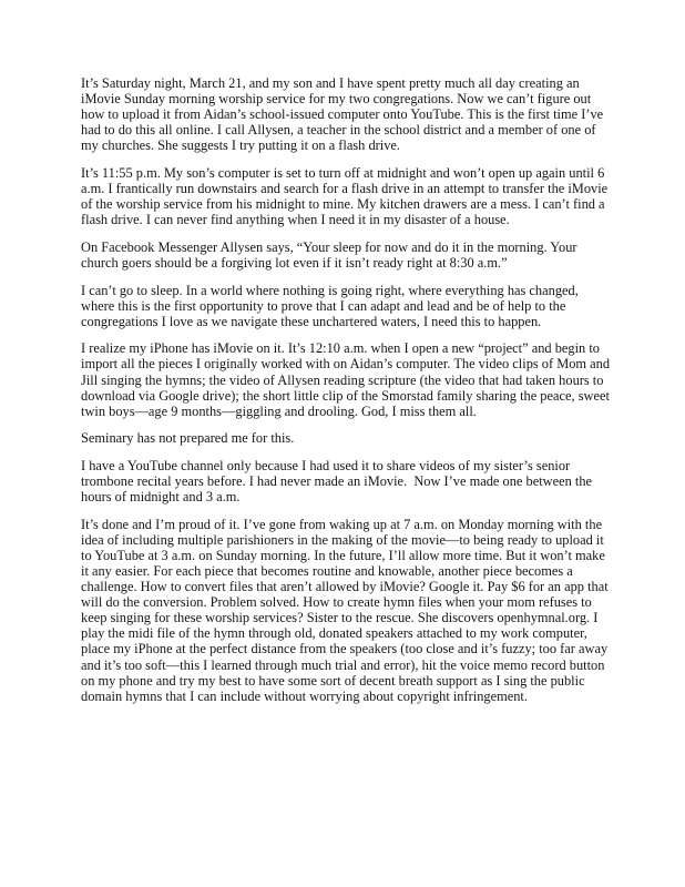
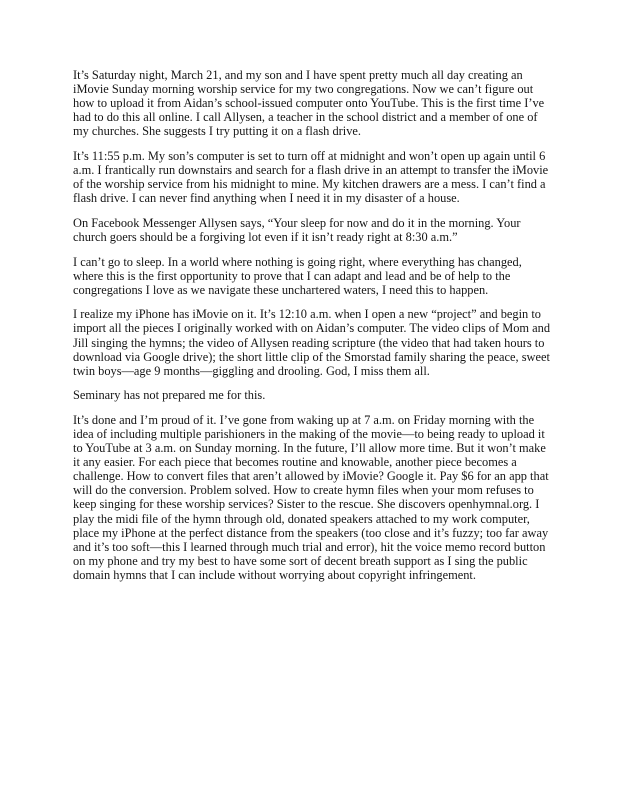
  It’s Saturday night, March 21, and my son and I have spent pretty much all day creating an iMovie Sunday morning worship service for my two congregations. Now we can’t figure out how to upload it from Aidan’s school-issued computer onto YouTube. This is the first time I’ve had to do this all online. I call Allysen, a teacher in the school district and a member of one of my churches. She suggests I try putting it on a flash drive.
  It’s 11:55 p.m. My son’s computer is set to turn off at midnight and won’t open up again until 6 a.m. I frantically run downstairs and search for a flash drive in an attempt to transfer the iMovie of the worship service from his midnight to mine. My kitchen drawers are a mess. I can’t find a flash drive. I can never find anything when I need it in my disaster of a house.
  On Facebook Messenger Allysen says, “Your sleep for now and do it in the morning. Your church goers should be a forgiving lot even if it isn’t ready right at 8:30 a.m.”
  I can’t go to sleep. In a world where nothing is going right, where everything has changed, where this is the first opportunity to prove that I can adapt and lead and be of help to the congregations I love as we navigate these unchartered waters, I need this to happen.
  I realize my iPhone has iMovie on it. It’s 12:10 a.m. when I open a new “project” and begin to import all the pieces I originally worked with on Aidan’s computer. The video clips of Mom and Jill singing the hymns; the video of Allysen reading scripture (the video that had taken hours to download via Google drive); the short little clip of the Smorstad family sharing the peace, sweet twin boys—age 9 months—giggling and drooling. God, I miss them all.
  Seminary has not prepared me for this.
- I have a YouTube channel only because I had used it to share videos of my sister’s senior trombone recital years before. I had never made an iMovie. Now I’ve made one between the hours of midnight and 3 a.m.
- It’s done and I’m proud of it. I’ve gone from waking up at 7 a.m. on Monday morning with the idea of including multiple parishioners in the making of the movie—to being ready to upload it to YouTube at 3 a.m. on Sunday morning. In the future, I’ll allow more time. But it won’t make it any easier. For each piece that becomes routine and knowable, another piece becomes a challenge. How to convert files that aren’t allowed by iMovie? Google it. Pay $6 for an app that will do the conversion. Problem solved. How to create hymn files when your mom refuses to keep singing for these worship services? Sister to the rescue. She discovers openhymnal.org. I play the midi file of the hymn through old, donated speakers attached to my work computer, place my iPhone at the perfect distance from the speakers (too close and it’s fuzzy; too far away and it’s too soft—this I learned through much trial and error), hit the voice memo record button on my phone and try my best to have some sort of decent breath support as I sing the public domain hymns that I can include without worrying about copyright infringement.
+ It’s done and I’m proud of it. I’ve gone from waking up at 7 a.m. on Friday morning with the idea of including multiple parishioners in the making of the movie—to being ready to upload it to YouTube at 3 a.m. on Sunday morning. In the future, I’ll allow more time. But it won’t make it any easier. For each piece that becomes routine and knowable, another piece becomes a challenge. How to convert files that aren’t allowed by iMovie? Google it. Pay $6 for an app that will do the conversion. Problem solved. How to create hymn files when your mom refuses to keep singing for these worship services? Sister to the rescue. She discovers openhymnal.org. I play the midi file of the hymn through old, donated speakers attached to my work computer, place my iPhone at the perfect distance from the speakers (too close and it’s fuzzy; too far away and it’s too soft—this I learned through much trial and error), hit the voice memo record button on my phone and try my best to have some sort of decent breath support as I sing the public domain hymns that I can include without worrying about copyright infringement.
